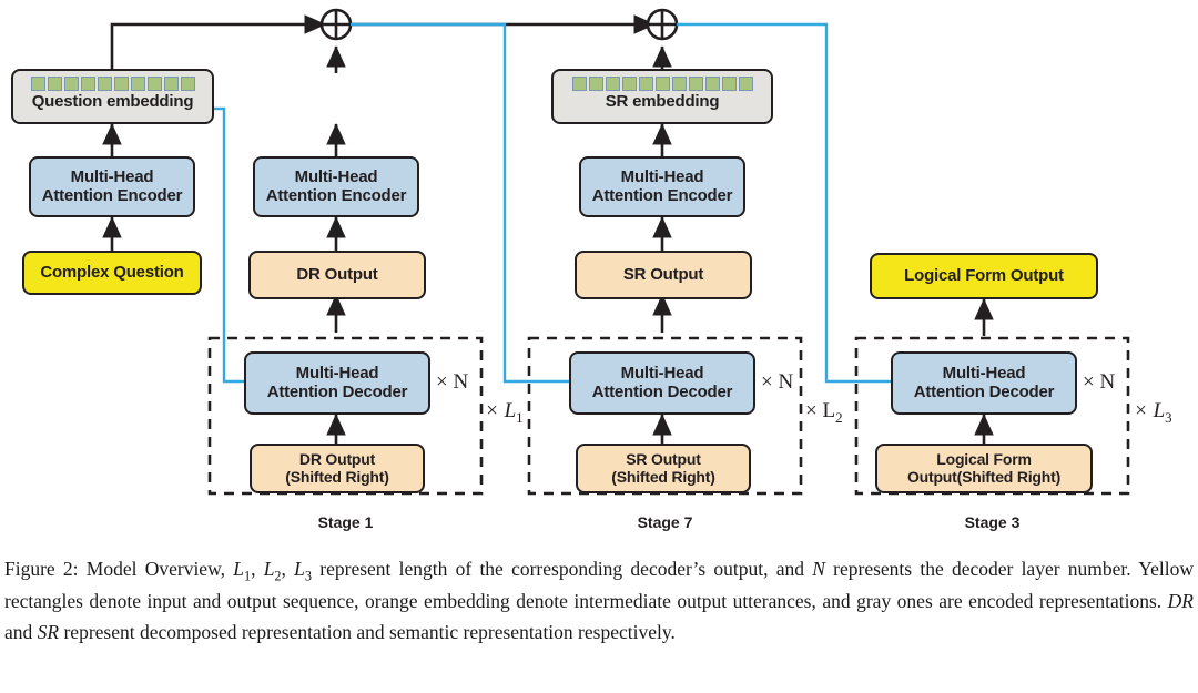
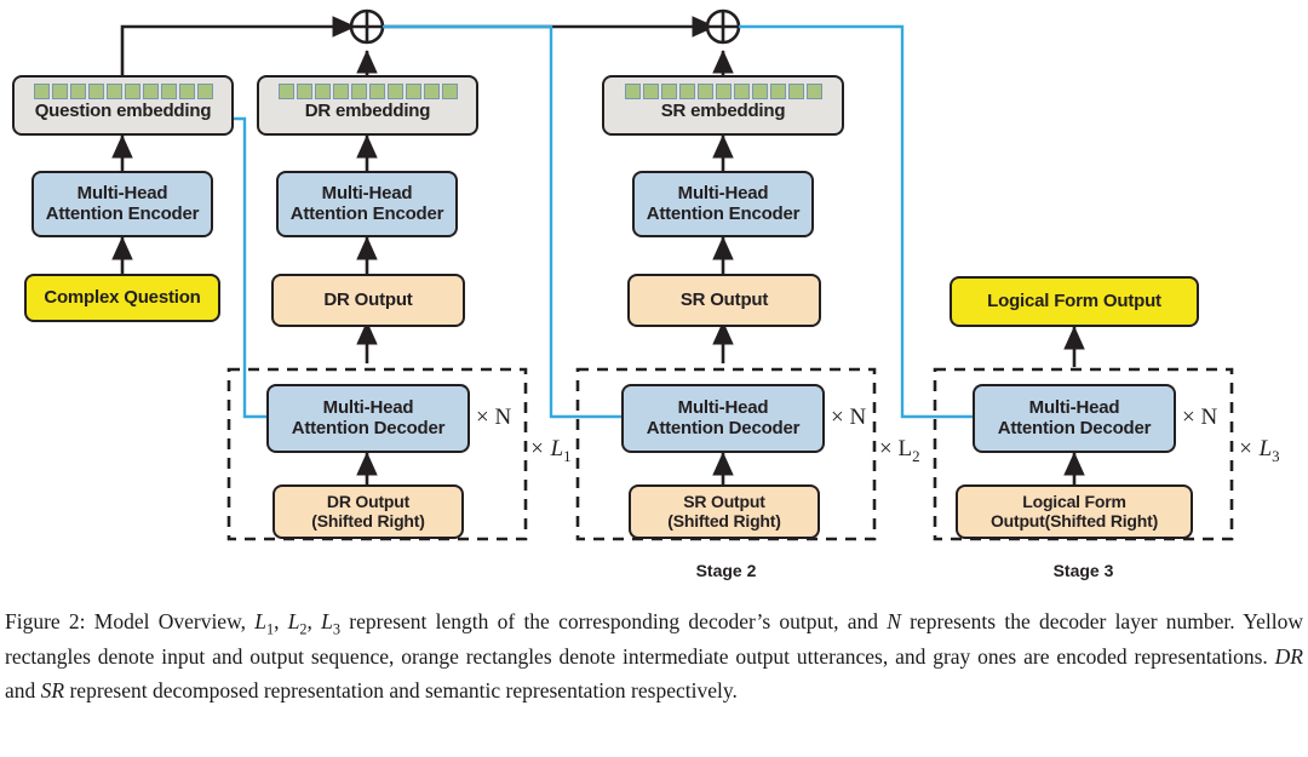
  Complex Question
  Multi-Head
  Attention Encoder
  Question embedding
  Multi-Head
  Attention Decoder
  DR Output
  (Shifted Right)
  × N
  × L1
- Stage 1
  DR Output
  Multi-Head
  Attention Encoder
+ DR embedding
  Multi-Head
  Attention Decoder
  SR Output
  (Shifted Right)
  × N
  × L2
- Stage 7
+ Stage 2
  SR Output
  Multi-Head
  Attention Encoder
  SR embedding
  Logical Form Output
  Multi-Head
  Attention Decoder
  Logical Form
  Output(Shifted Right)
  × N
  × L3
  Stage 3
- Figure 2: Model Overview, L1, L2, L3 represent length of the corresponding decoder’s output, and N represents the decoder layer number. Yellow rectangles denote input and output sequence, orange embedding denote intermediate output utterances, and gray ones are encoded representations. DR and SR represent decomposed representation and semantic representation respectively.
+ Figure 2: Model Overview, L1, L2, L3 represent length of the corresponding decoder’s output, and N represents the decoder layer number. Yellow rectangles denote input and output sequence, orange rectangles denote intermediate output utterances, and gray ones are encoded representations. DR and SR represent decomposed representation and semantic representation respectively.
